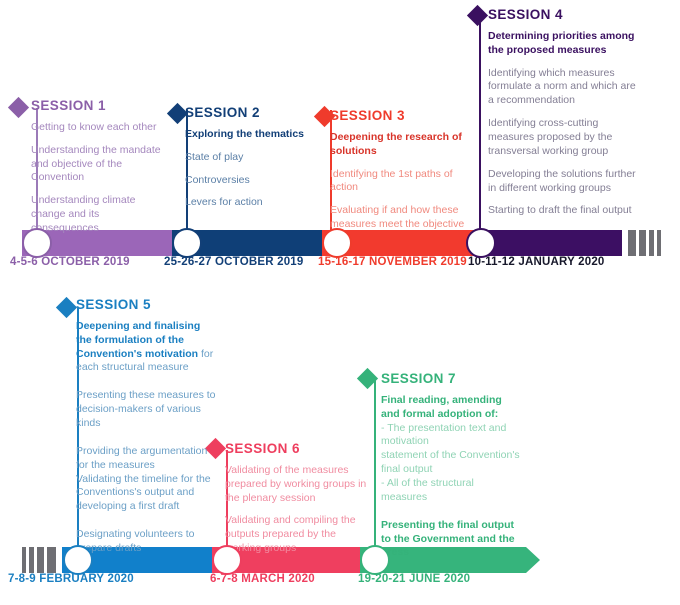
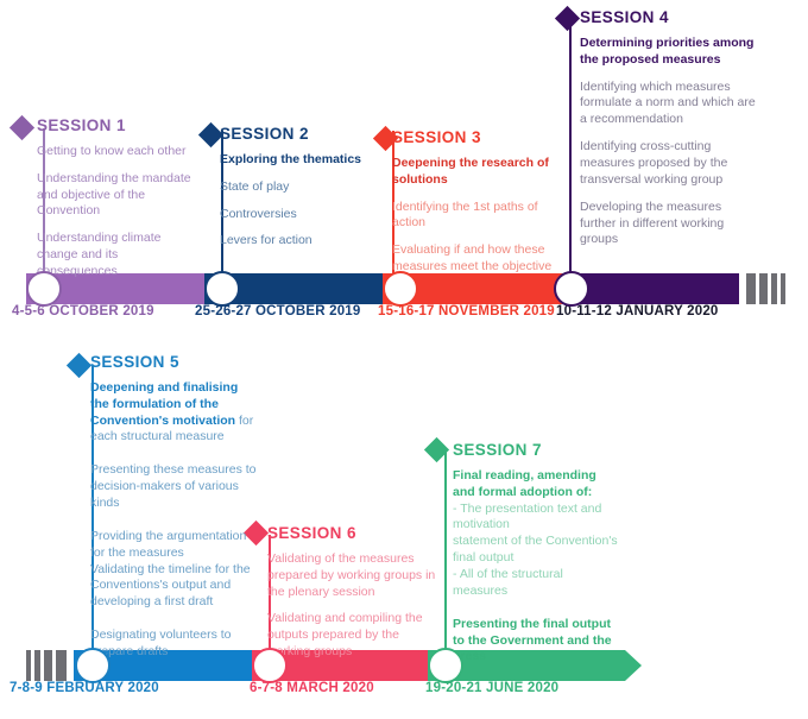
  SESSION 1
  Getting to know each other
  Understanding the mandate and objective of the Convention
  Understanding climate change and its nsequences
  SESSION 2
  Exploring the thematics
  State of play
  Controversies
  Levers for action
  SESSION 3
  Deepening the research of solutions
  Identifying the 1st paths of action
  Evaluating if and how these measures meet the objective
  SESSION 4
  Determining priorities among the proposed measures
  Identifying which measures formulate a norm and which are a recommendation
  Identifying cross-cutting measures proposed by the transversal working group
- Developing the solutions further in different working groups
+ Developing the measures further in different working groups
- Starting to draft the final output
  4-5-6 OCTOBER 2019
  25-26-27 OCTOBER 2019
  15-16-17 NOVEMBER 2019
  10-11-12 JANUARY 2020
  SESSION 5
  Deepening and finalising the formulation of the Convention's motivation for each structural measure
  Presenting these measures to decision-makers of various kinds
  Providing the argumentation for the measures
  Validating the timeline for the Conventions's output and developing a first draft
  Designating volunteers to epare drafts
  SESSION 6
  Validating of the measures prepared by working groups in the plenary session
  Validating and compiling the outputs prepared by the rking groups
  SESSION 7
  Final reading, amending and formal adoption of:
  - The presentation text and motivation
  statement of the Convention's final output
  - All of the structural measures
  Presenting the final output to the Government and the ress
  7-8-9 FEBRUARY 2020
  6-7-8 MARCH 2020
  19-20-21 JUNE 2020
